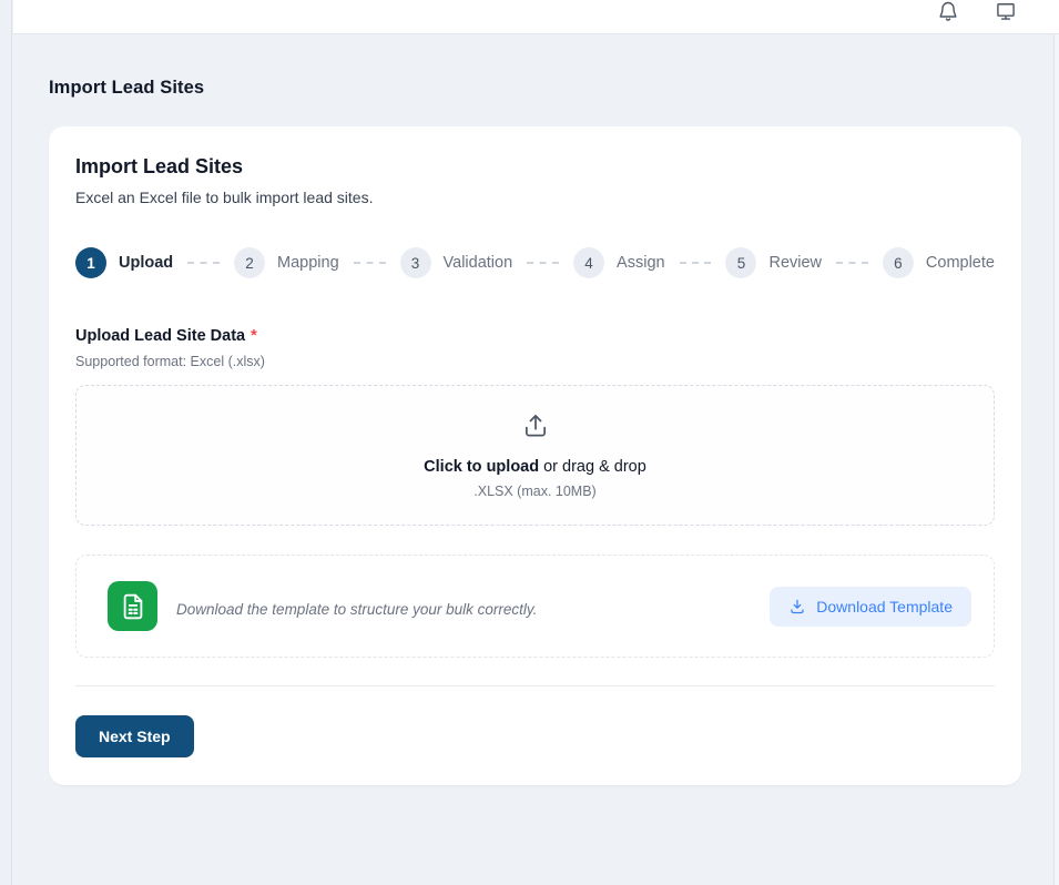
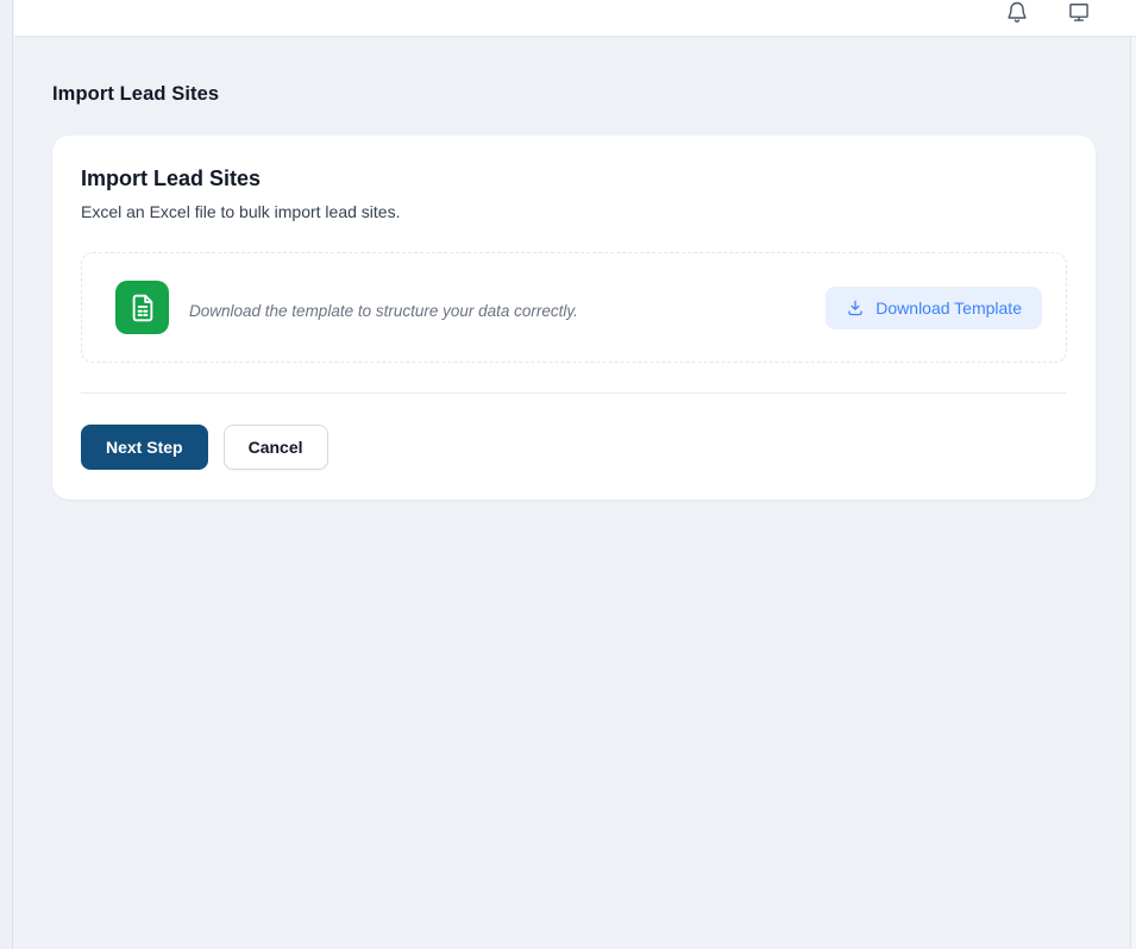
  Import Lead Sites
  Import Lead Sites
  Excel an Excel file to bulk import lead sites.
- 1
- Upload
- 2
- Mapping
- 3
- Validation
- 4
- Assign
- 5
- Review
- 6
- Complete
- Upload Lead Site Data *
- Supported format: Excel (.xlsx)
- Click to upload or drag & drop
- .XLSX (max. 10MB)
- Download the template to structure your bulk correctly.
+ Download the template to structure your data correctly.
  Download Template
  Next Step
+ Cancel
